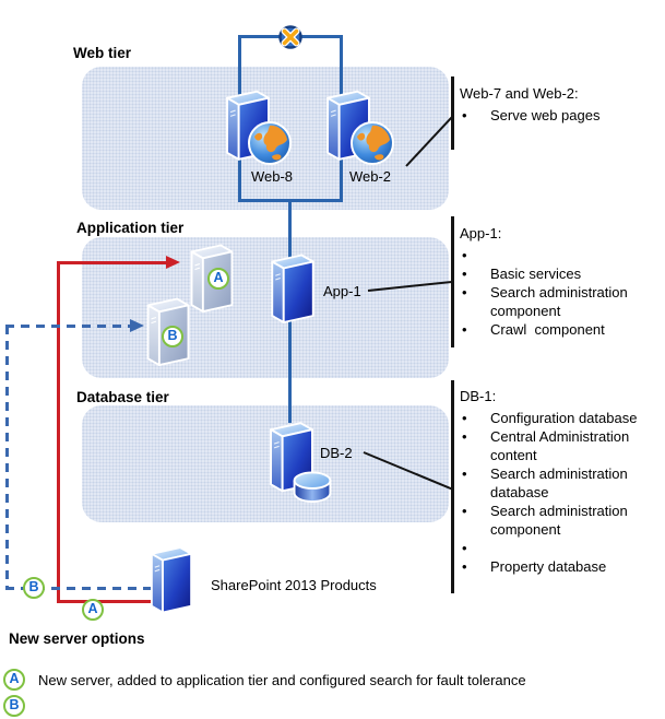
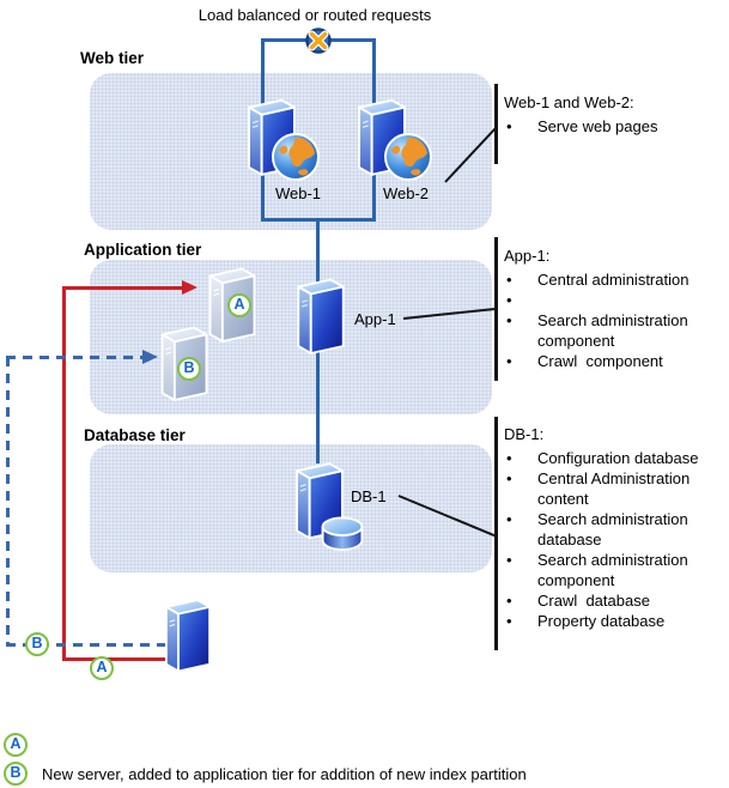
+ Load balanced or routed requests
  Web tier
  Application tier
  Database tier
- Web-8
+ Web-1
  Web-2
  A
  B
  App-1
- DB-2
+ DB-1
- SharePoint 2013 Products
  B
  A
- Web-7 and Web-2:
+ Web-1 and Web-2:
  •
  Serve web pages
  App-1:
  •
+ Central administration
  •
- Basic services
  •
  Search administration component
  •
  Crawl component
  DB-1:
  •
  Configuration database
  •
  Central Administration content
  •
  Search administration database
  •
  Search administration component
  •
+ Crawl database
  •
  Property database
- New server options
  A
- New server, added to application tier and configured search for fault tolerance
  B
+ New server, added to application tier for addition of new index partition
